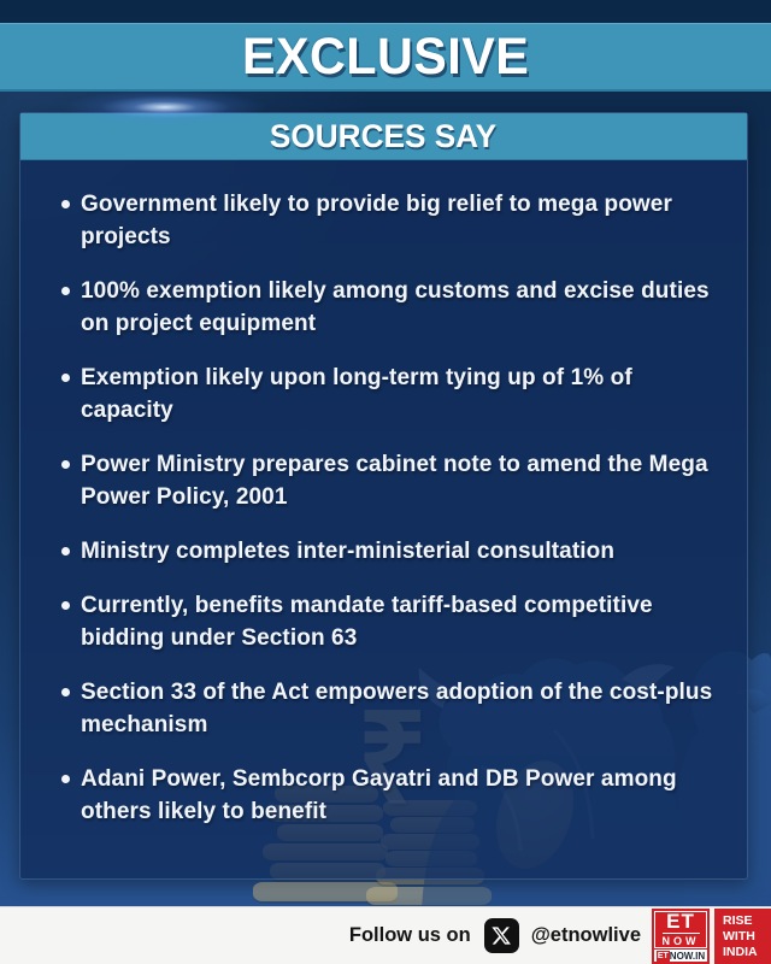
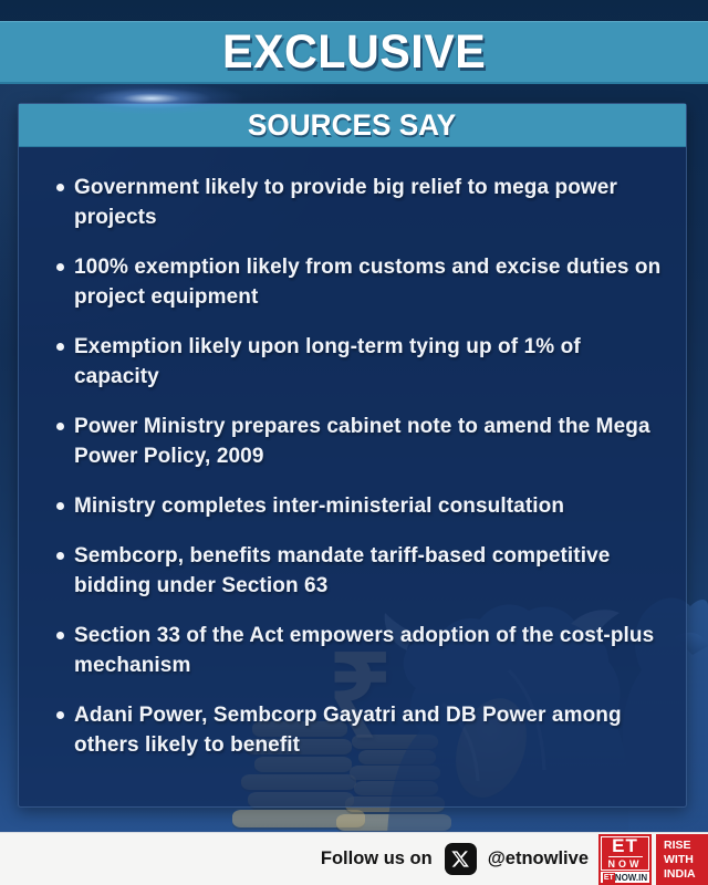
  ₹
  EXCLUSIVE
  SOURCES SAY
  Government likely to provide big relief to mega power projects
- 100% exemption likely among customs and excise duties on project equipment
+ 100% exemption likely from customs and excise duties on project equipment
  Exemption likely upon long-term tying up of 1% of capacity
- Power Ministry prepares cabinet note to amend the Mega Power Policy, 2001
+ Power Ministry prepares cabinet note to amend the Mega Power Policy, 2009
  Ministry completes inter-ministerial consultation
- Currently, benefits mandate tariff-based competitive bidding under Section 63
+ Sembcorp, benefits mandate tariff-based competitive bidding under Section 63
  Section 33 of the Act empowers adoption of the cost-plus mechanism
  Adani Power, Sembcorp Gayatri and DB Power among others likely to benefit
  Follow us on
  @etnowlive
  ET
  NOW
  NOW.IN
  RISE
  WITH
  INDIA
